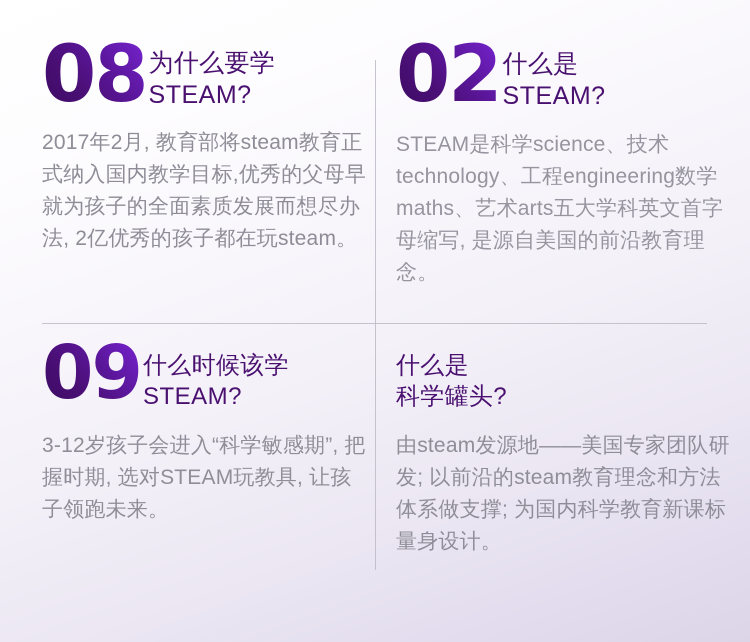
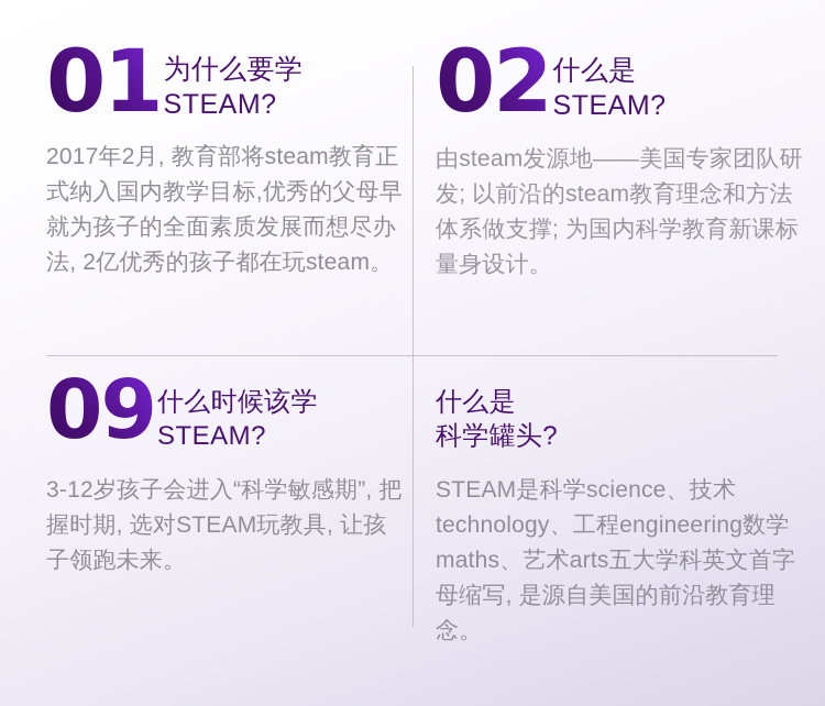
- 08
+ 01
  为什么要学
  STEAM?
  2017年2月, 教育部将steam教育正式纳入国内教学目标,优秀的父母早就为孩子的全面素质发展而想尽办法, 2亿优秀的孩子都在玩steam。
  02
  什么是
  STEAM?
- STEAM是科学science、技术technology、工程engineering数学maths、艺术arts五大学科英文首字母缩写, 是源自美国的前沿教育理念。
+ 由steam发源地——美国专家团队研发; 以前沿的steam教育理念和方法体系做支撑; 为国内科学教育新课标量身设计。
  09
  什么时候该学
  STEAM?
  3-12岁孩子会进入“科学敏感期”, 把握时期, 选对STEAM玩教具, 让孩子领跑未来。
  什么是
  科学罐头?
- 由steam发源地——美国专家团队研发; 以前沿的steam教育理念和方法体系做支撑; 为国内科学教育新课标量身设计。
+ STEAM是科学science、技术technology、工程engineering数学maths、艺术arts五大学科英文首字母缩写, 是源自美国的前沿教育理念。
